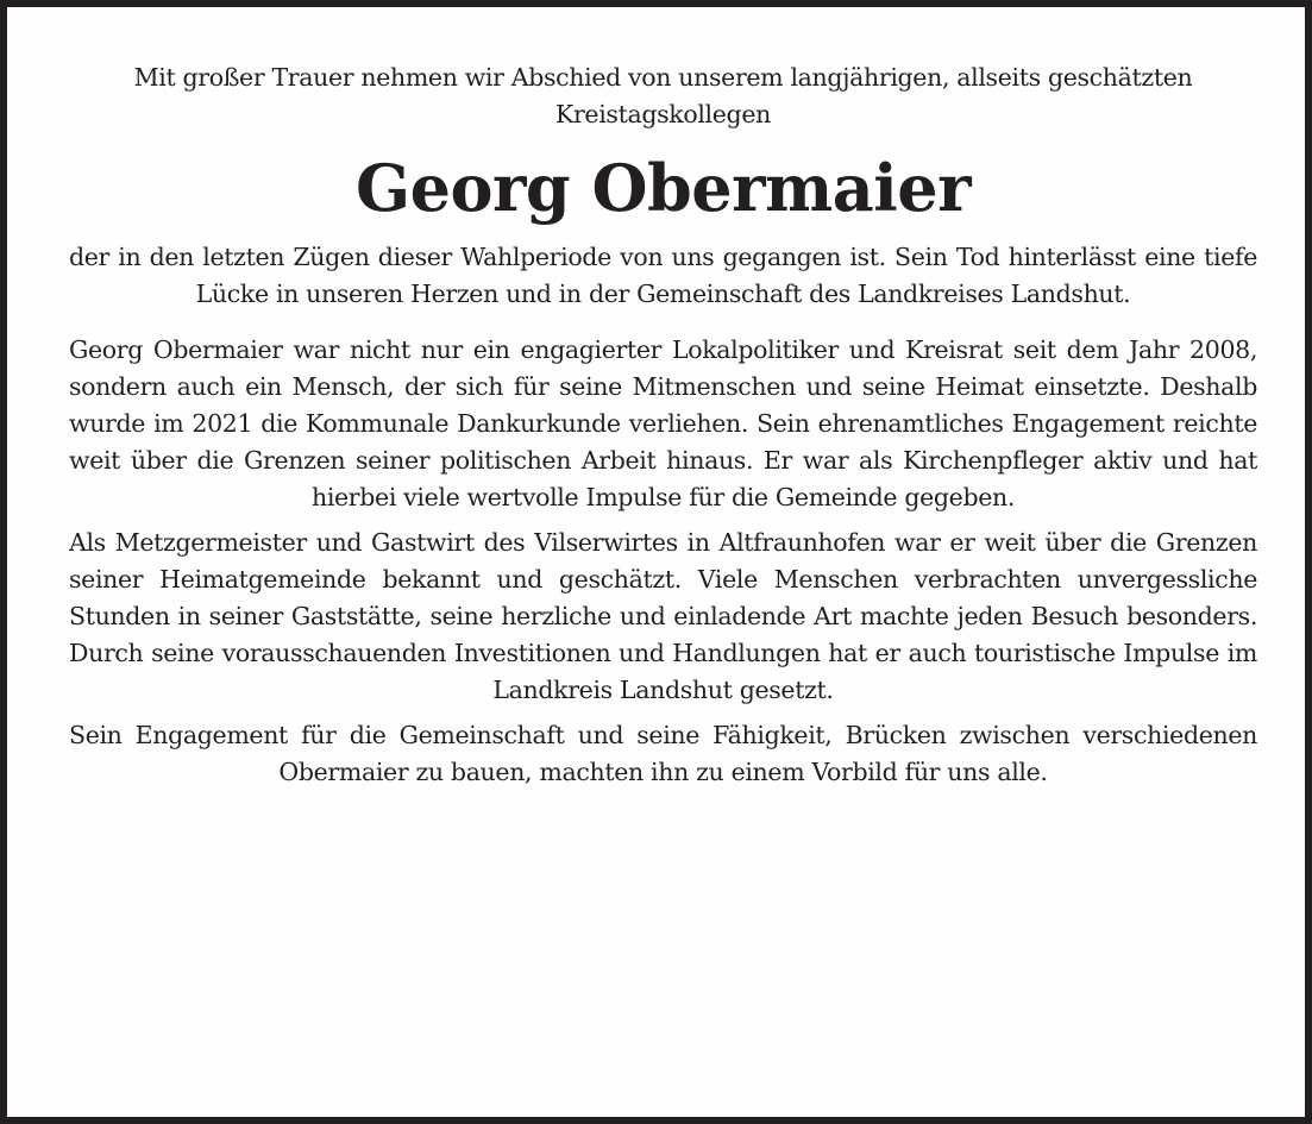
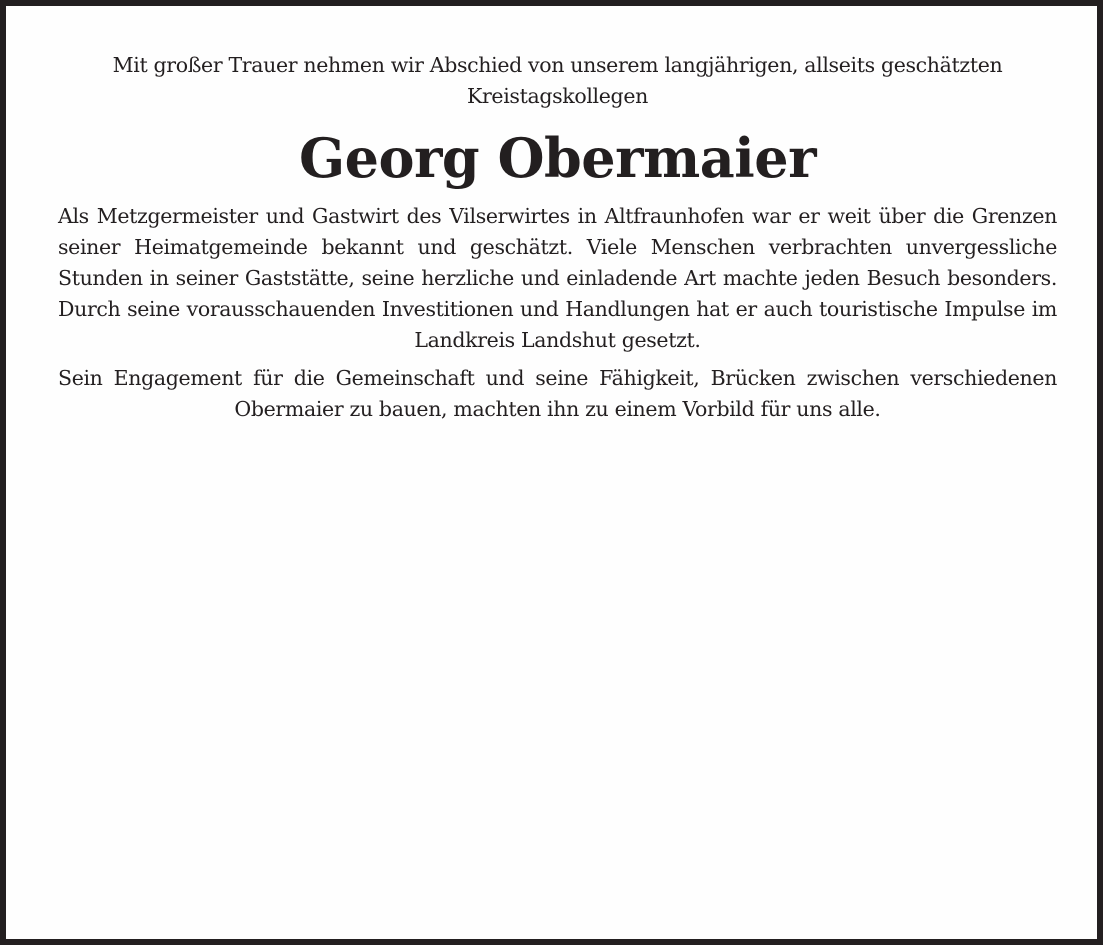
  Mit großer Trauer nehmen wir Abschied von unserem langjährigen, allseits geschätzten Kreistagskollegen
  Georg Obermaier
- der in den letzten Zügen dieser Wahlperiode von uns gegangen ist. Sein Tod hinterlässt eine tiefe Lücke in unseren Herzen und in der Gemeinschaft des Landkreises Landshut.
- Georg Obermaier war nicht nur ein engagierter Lokalpolitiker und Kreisrat seit dem Jahr 2008, sondern auch ein Mensch, der sich für seine Mitmenschen und seine Heimat einsetzte. Deshalb wurde im 2021 die Kommunale Dankurkunde verliehen. Sein ehrenamtliches Engagement reichte weit über die Grenzen seiner politischen Arbeit hinaus. Er war als Kirchenpfleger aktiv und hat hierbei viele wertvolle Impulse für die Gemeinde gegeben.
  Als Metzgermeister und Gastwirt des Vilserwirtes in Altfraunhofen war er weit über die Grenzen seiner Heimatgemeinde bekannt und geschätzt. Viele Menschen verbrachten unvergessliche Stunden in seiner Gaststätte, seine herzliche und einladende Art machte jeden Besuch besonders. Durch seine vorausschauenden Investitionen und Handlungen hat er auch touristische Impulse im Landkreis Landshut gesetzt.
  Sein Engagement für die Gemeinschaft und seine Fähigkeit, Brücken zwischen verschiedenen Obermaier zu bauen, machten ihn zu einem Vorbild für uns alle.
